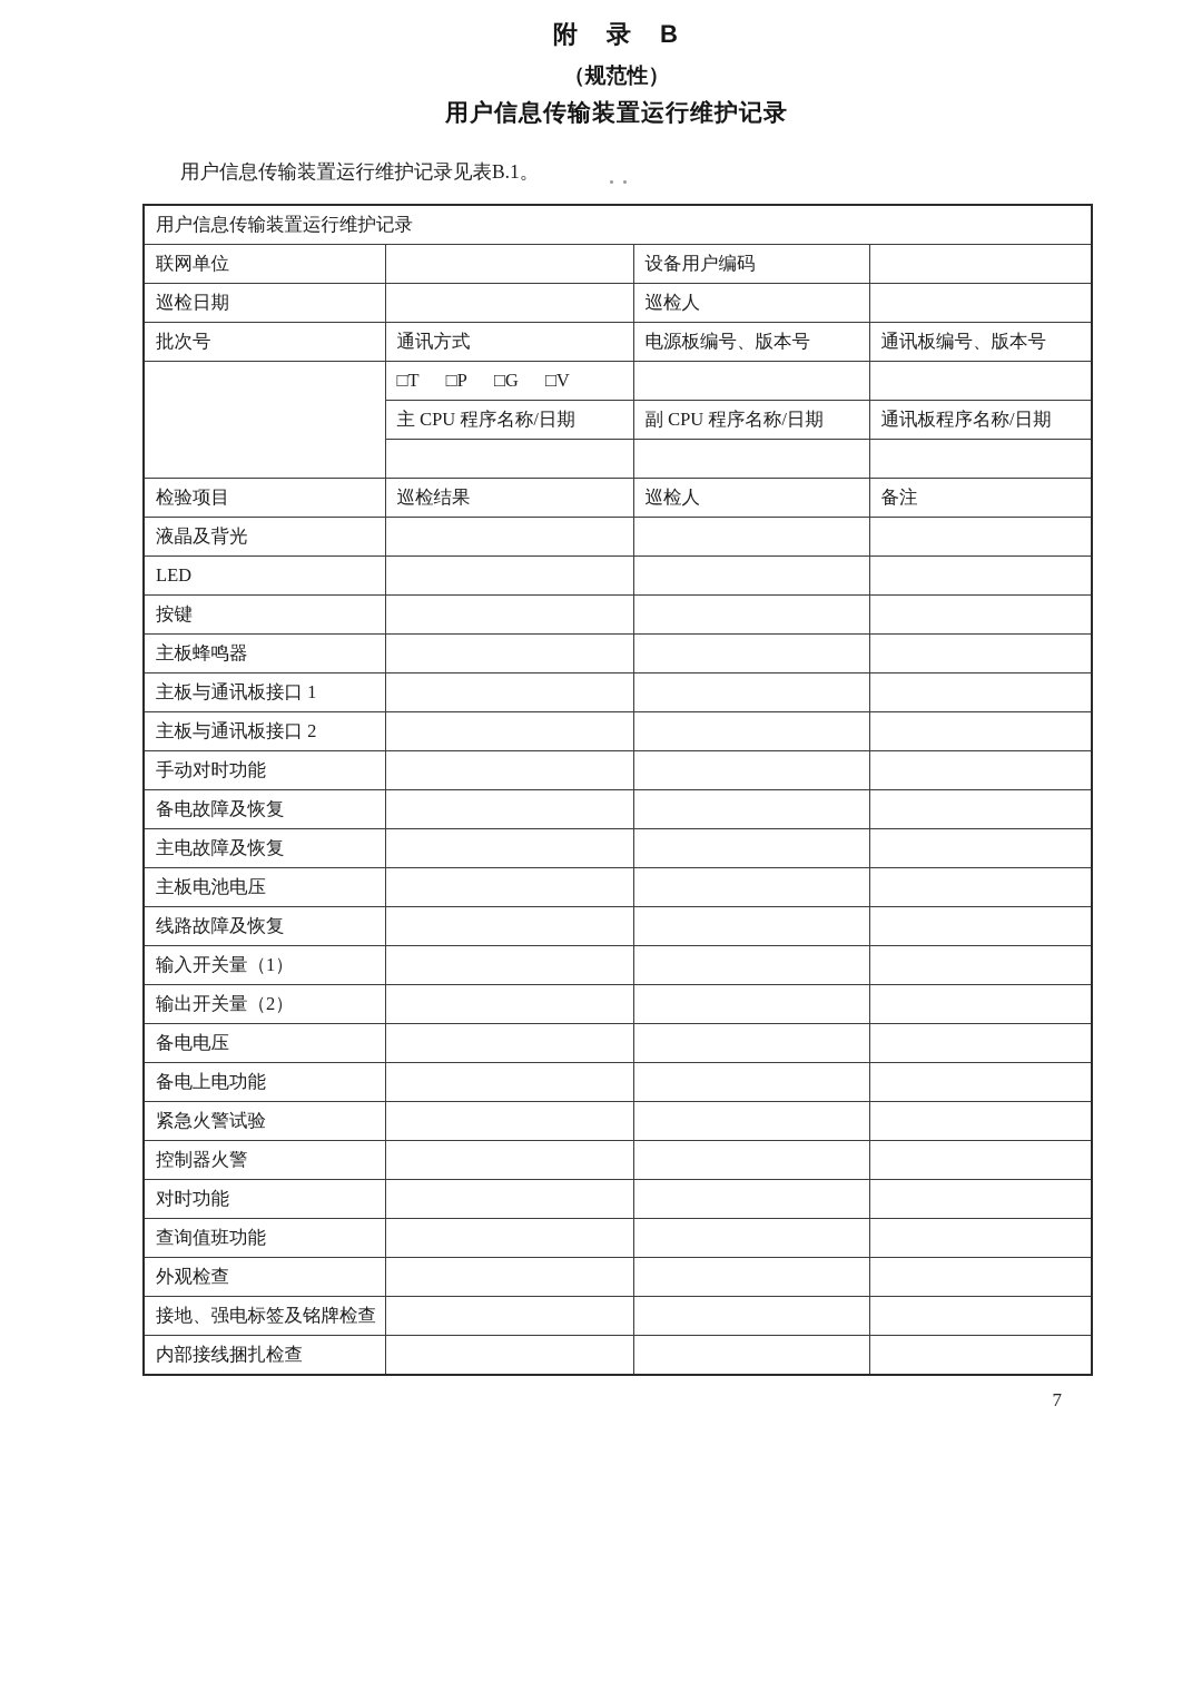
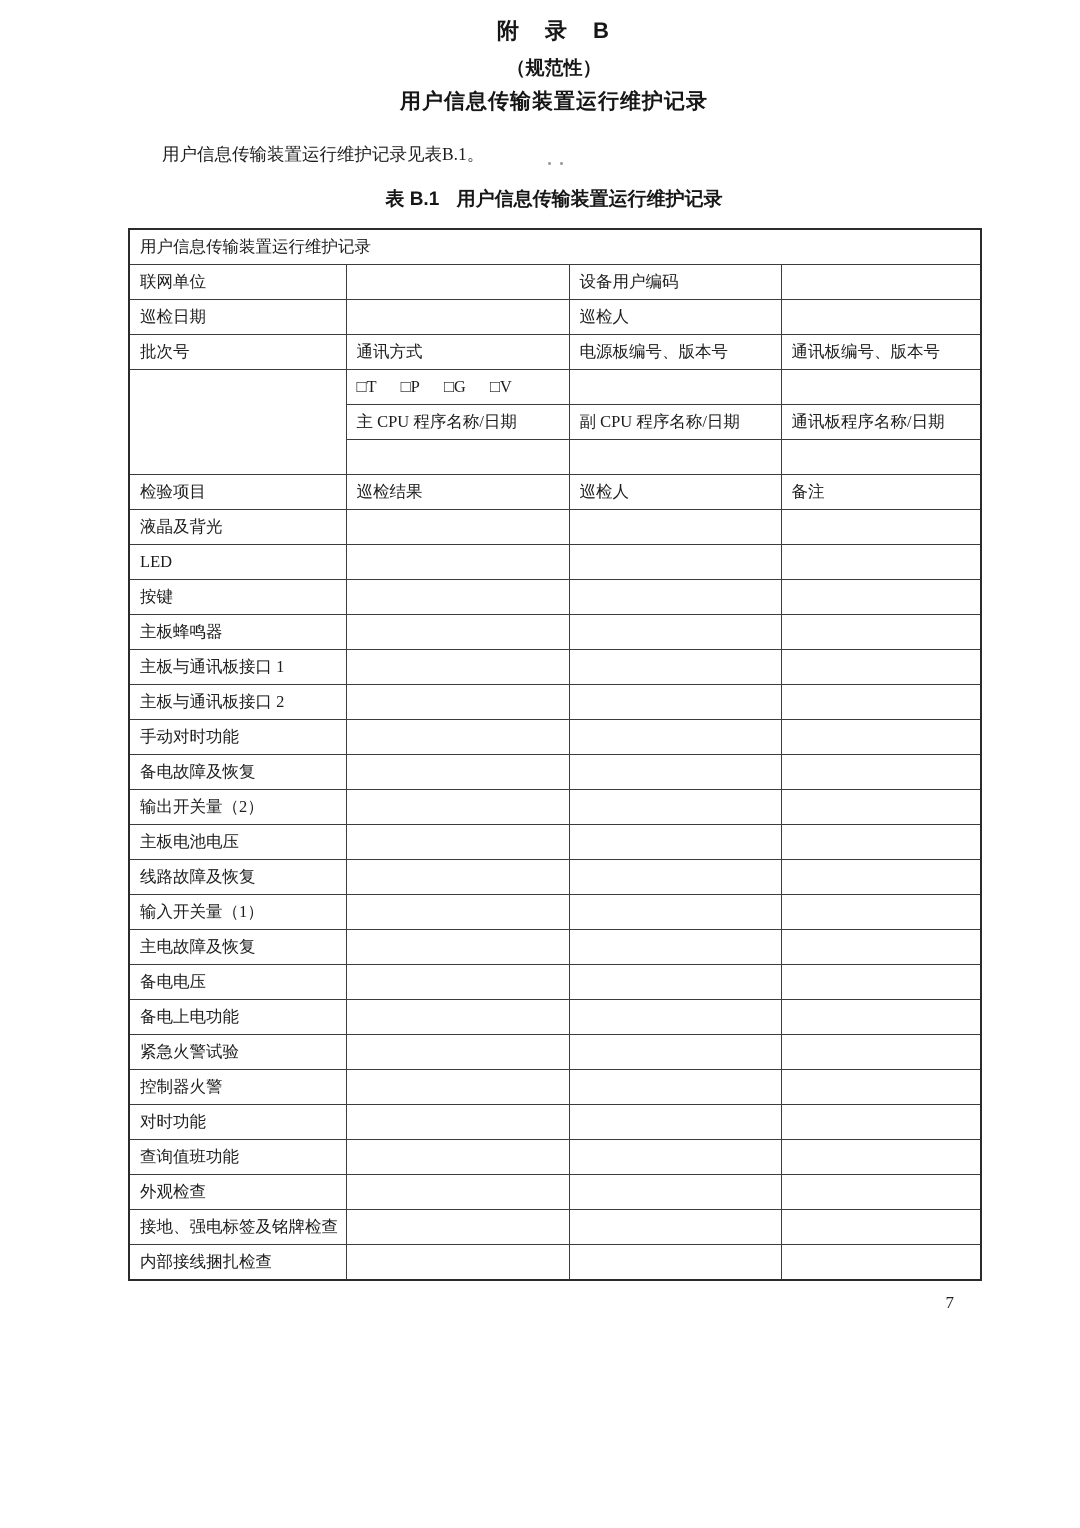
  附 录 B
  （规范性）
  用户信息传输装置运行维护记录
  用户信息传输装置运行维护记录见表B.1。
+ 表 B.1 用户信息传输装置运行维护记录
  用户信息传输装置运行维护记录
  联网单位		设备用户编码
  巡检日期		巡检人
  批次号	通讯方式	电源板编号、版本号	通讯板编号、版本号
  	□T □P □G □V
  主 CPU 程序名称/日期	副 CPU 程序名称/日期	通讯板程序名称/日期
  检验项目	巡检结果	巡检人	备注
  液晶及背光
  LED
  按键
  主板蜂鸣器
  主板与通讯板接口 1
  主板与通讯板接口 2
  手动对时功能
  备电故障及恢复
- 主电故障及恢复
+ 输出开关量（2）
  主板电池电压
  线路故障及恢复
  输入开关量（1）
- 输出开关量（2）
+ 主电故障及恢复
  备电电压
  备电上电功能
  紧急火警试验
  控制器火警
  对时功能
  查询值班功能
  外观检查
  接地、强电标签及铭牌检查
  内部接线捆扎检查
  7
